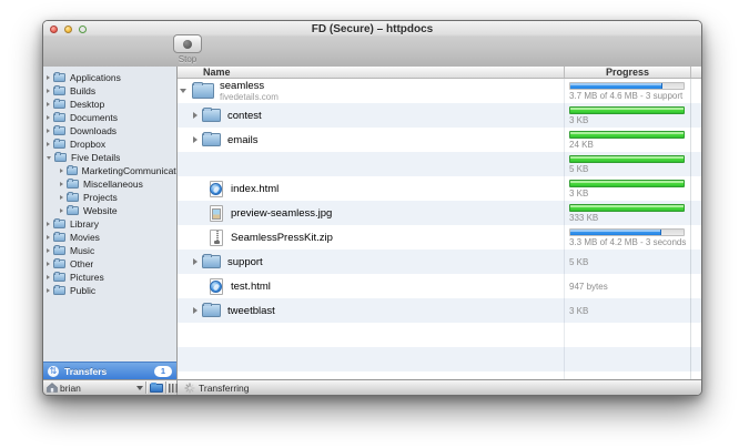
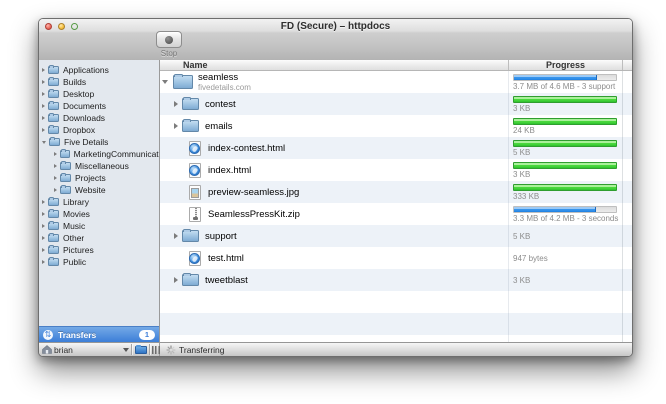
  FD (Secure) – httpdocs
  Stop
  Applications
  Builds
  Desktop
  Documents
  Downloads
  Dropbox
  Five Details
  MarketingCommunicat
  Miscellaneous
  Projects
  Website
  Library
  Movies
  Music
  Other
  Pictures
  Public
  ⇅
  Transfers
  1
  Name
  Progress
  seamless
  fivedetails.com
  3.7 MB of 4.6 MB - 3 support
  contest
  3 KB
  emails
  24 KB
+ index-contest.html
  5 KB
  index.html
  3 KB
  preview-seamless.jpg
  333 KB
  SeamlessPressKit.zip
  3.3 MB of 4.2 MB - 3 seconds
  support
  5 KB
  test.html
  947 bytes
  tweetblast
  3 KB
  brian
  Transferring
